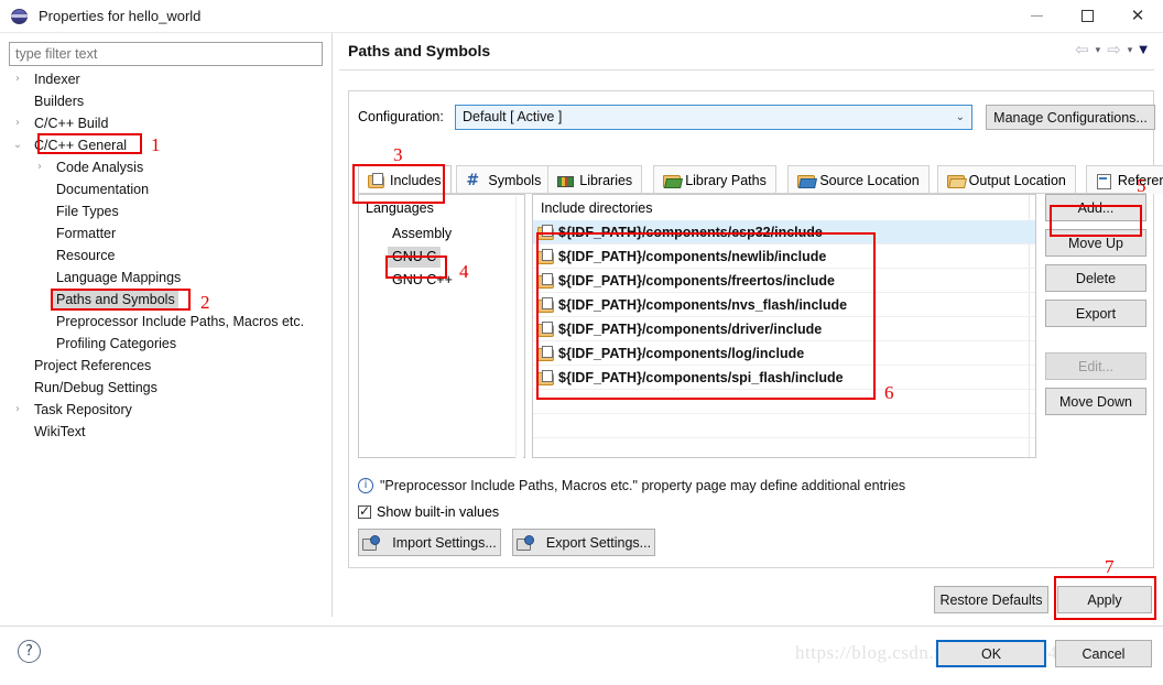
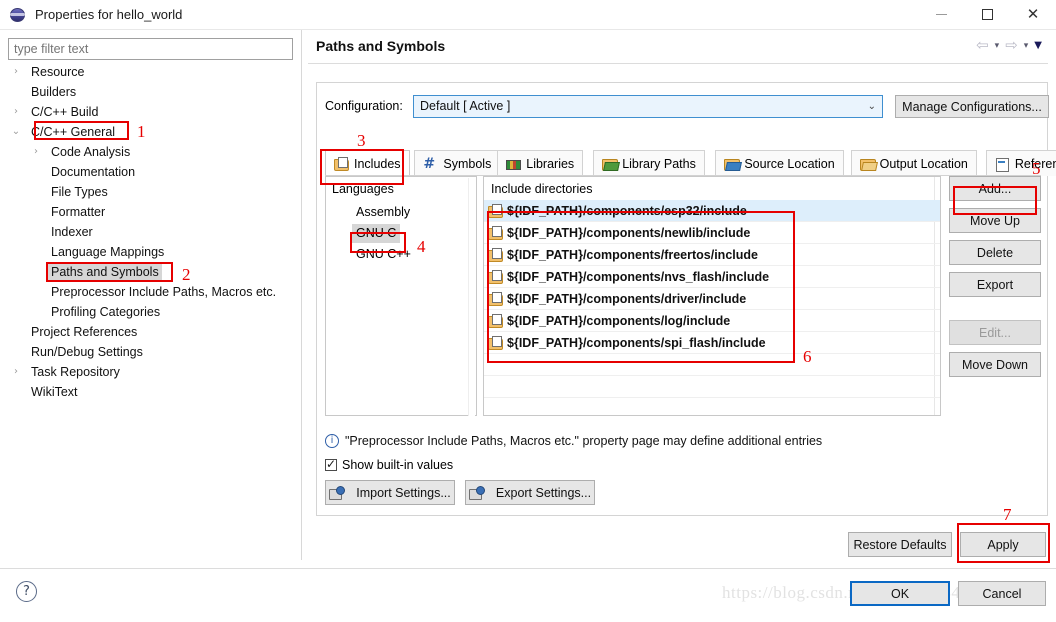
  Properties for hello_world
  ✕
  type filter text
  ›
- Indexer
+ Resource
  Builders
  ›
  C/C++ Build
  ⌄
  C/C++ General
  ›
  Code Analysis
  Documentation
  File Types
  Formatter
- Resource
+ Indexer
  Language Mappings
  Paths and Symbols
  Preprocessor Include Paths, Macros etc.
  Profiling Categories
  Project References
  Run/Debug Settings
  ›
  Task Repository
  WikiText
  Paths and Symbols
  ⇦
  ▾
  ⇨
  ▾
  ▼
  Configuration:
  Default [ Active ]
  ⌄
  Manage Configurations...
  Includes
  #
  Symbols
  Libraries
  Library Paths
  Source Location
  Output Location
  Languages
  Assembly
  GNU C
  GNU C++
  Include directories
  ${IDF_PATH}/components/esp32/include
  ${IDF_PATH}/components/newlib/include
  ${IDF_PATH}/components/freertos/include
  ${IDF_PATH}/components/nvs_flash/include
  ${IDF_PATH}/components/driver/include
  ${IDF_PATH}/components/log/include
  ${IDF_PATH}/components/spi_flash/include
  Add...
  Move Up
  Delete
  Export
  Edit...
  Move Down
  i
  "Preprocessor Include Paths, Macros etc." property page may define additional entries
  Show built-in values
  Import Settings...
  Export Settings...
  Restore Defaults
  Apply
  ?
  OK
  Cancel
  1
  2
  3
  4
  5
  6
  7
